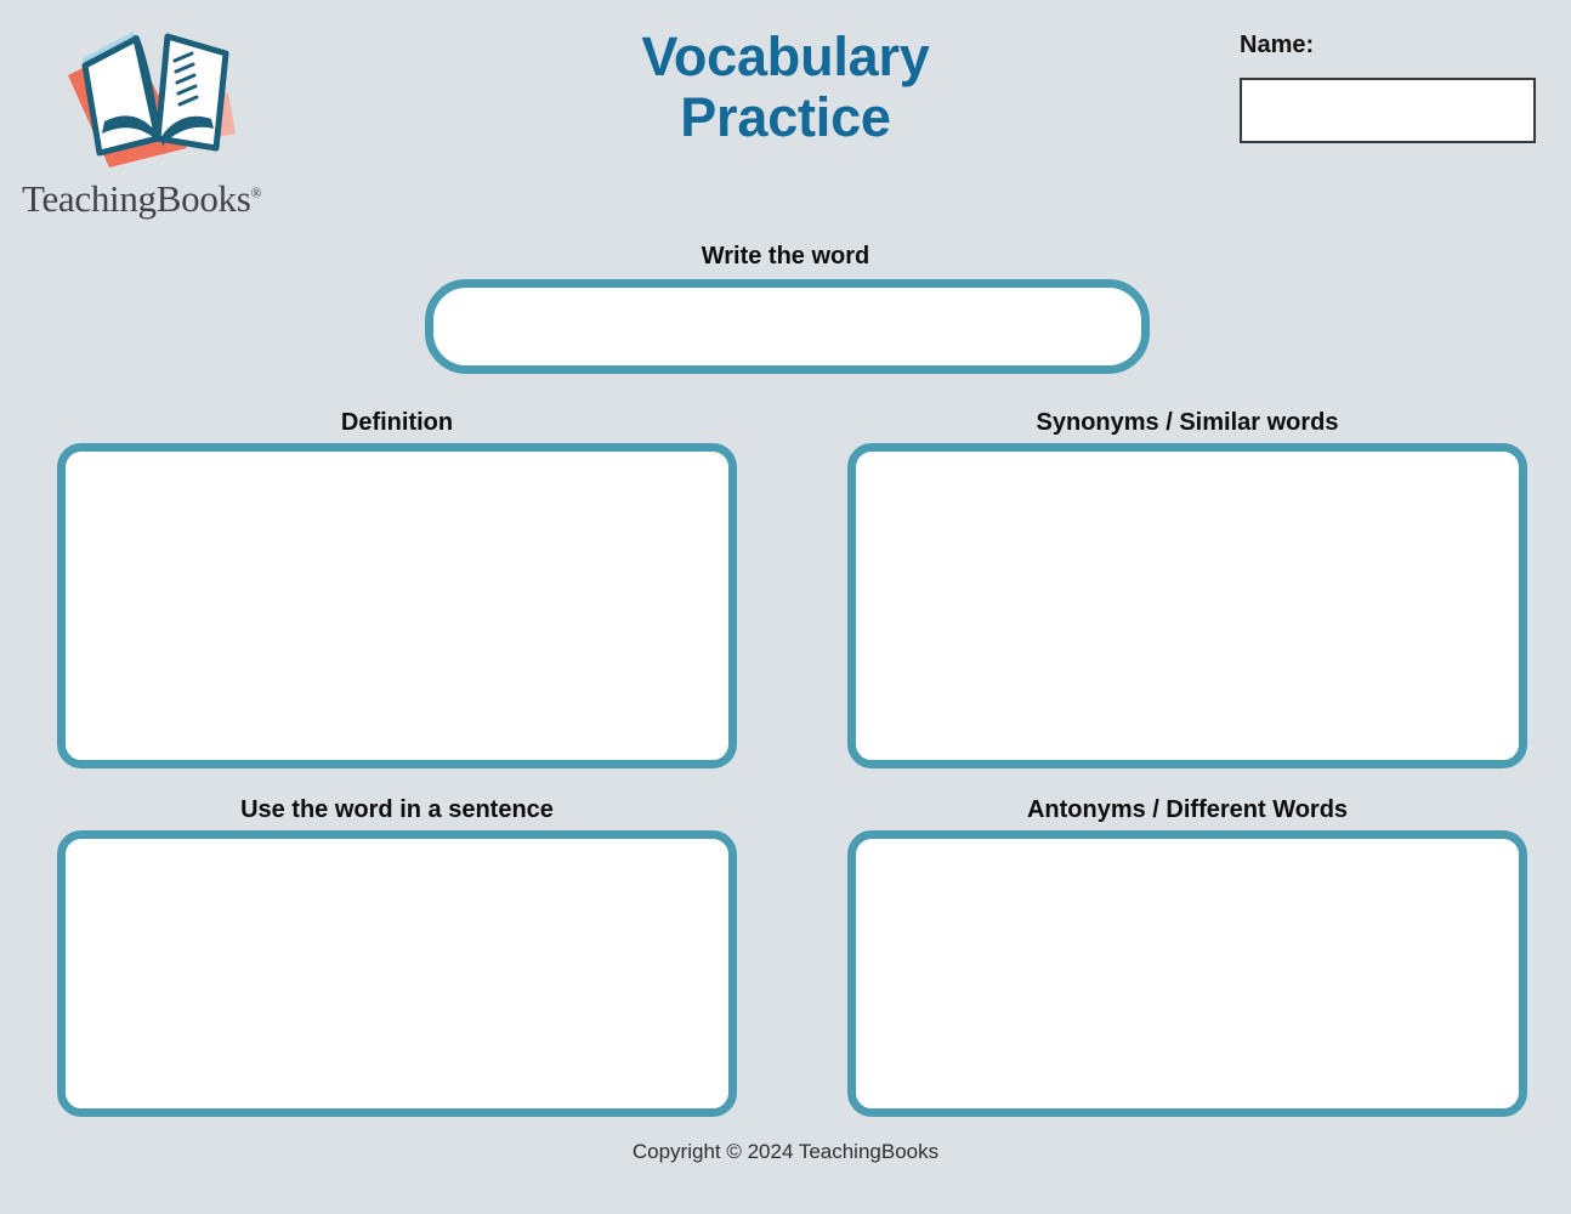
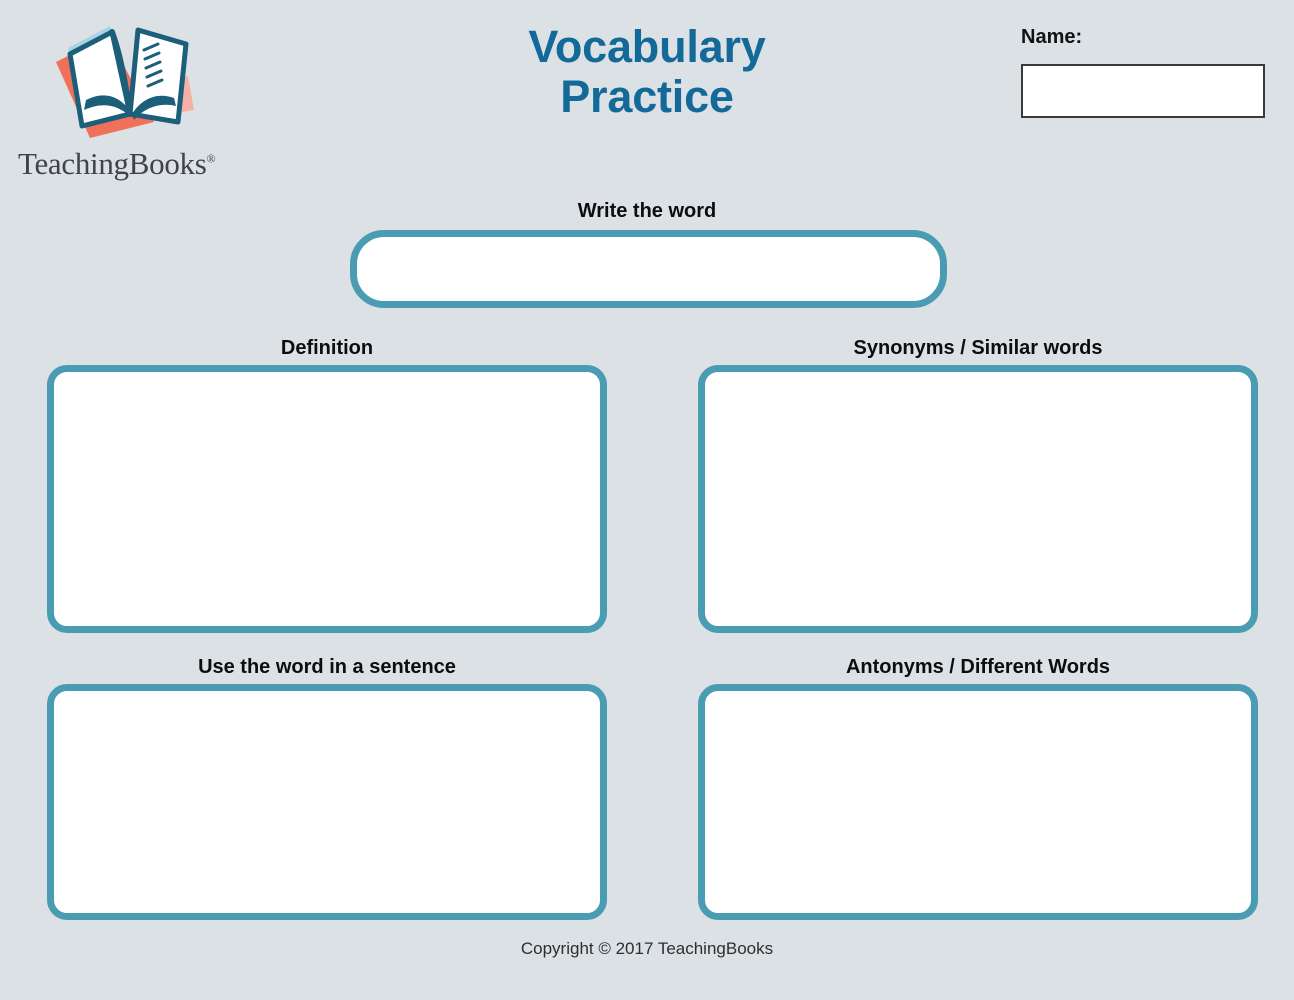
  TeachingBooks®
  Vocabulary
  Practice
  Name:
  Write the word
  Definition
  Synonyms / Similar words
  Use the word in a sentence
  Antonyms / Different Words
- Copyright © 2024 TeachingBooks
+ Copyright © 2017 TeachingBooks
